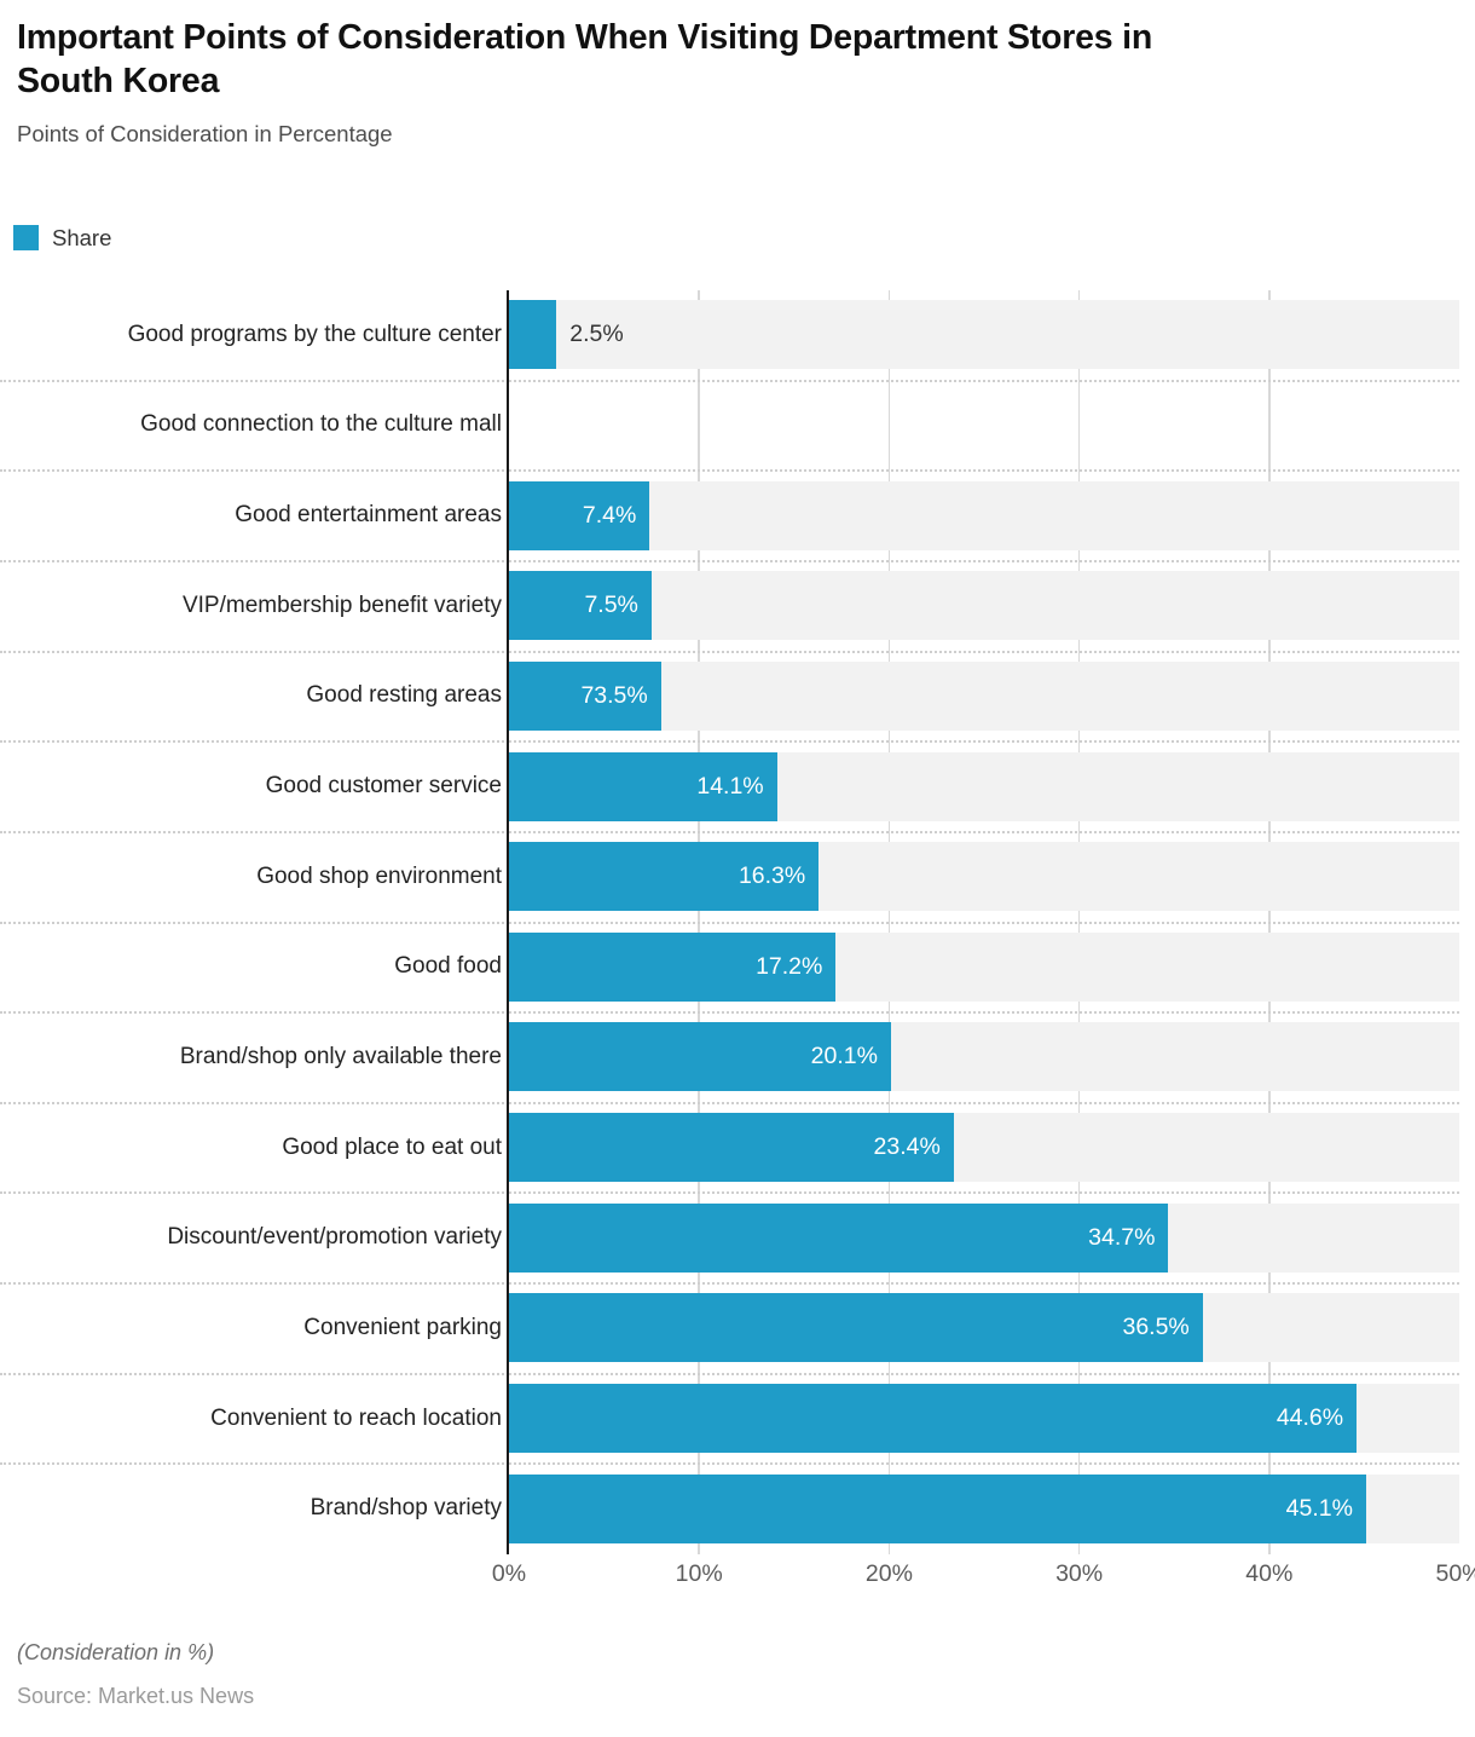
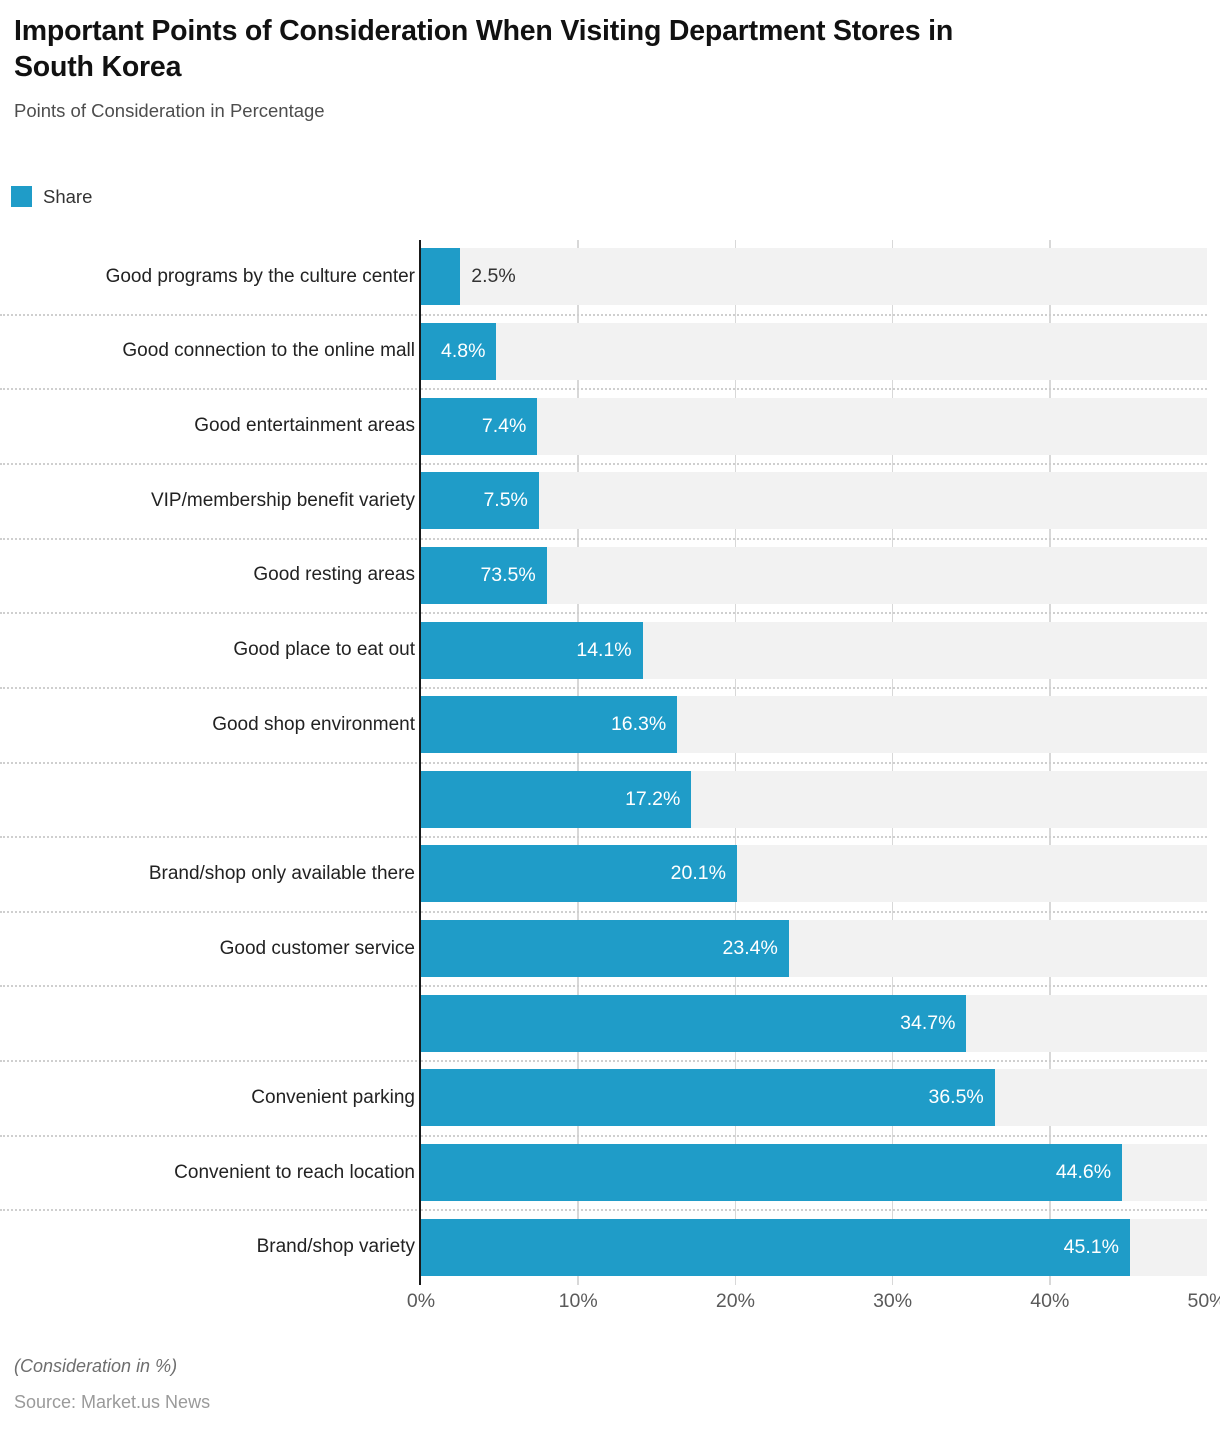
  Important Points of Consideration When Visiting Department Stores in South Korea
  Points of Consideration in Percentage
  Share
  Good programs by the culture center
- Good connection to the culture mall
+ Good connection to the online mall
  Good entertainment areas
  VIP/membership benefit variety
  Good resting areas
- Good customer service
+ Good place to eat out
  Good shop environment
- Good food
  Brand/shop only available there
- Good place to eat out
+ Good customer service
- Discount/event/promotion variety
  Convenient parking
  Convenient to reach location
  Brand/shop variety
  2.5%
+ 4.8%
  7.4%
  7.5%
  73.5%
  14.1%
  16.3%
  17.2%
  20.1%
  23.4%
  34.7%
  36.5%
  44.6%
  45.1%
  0%
  10%
  20%
  30%
  40%
  50%
  (Consideration in %)
  Source: Market.us News
